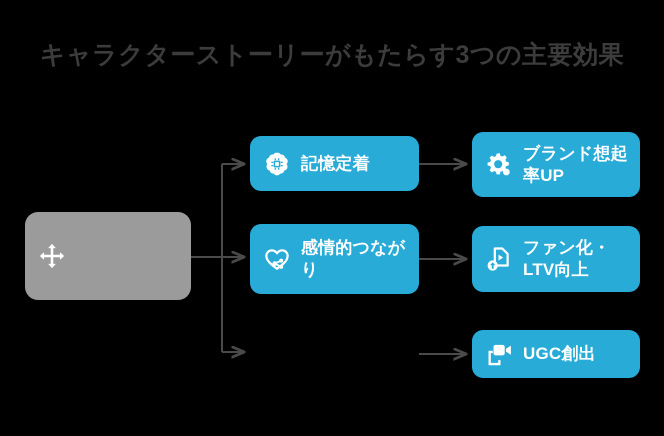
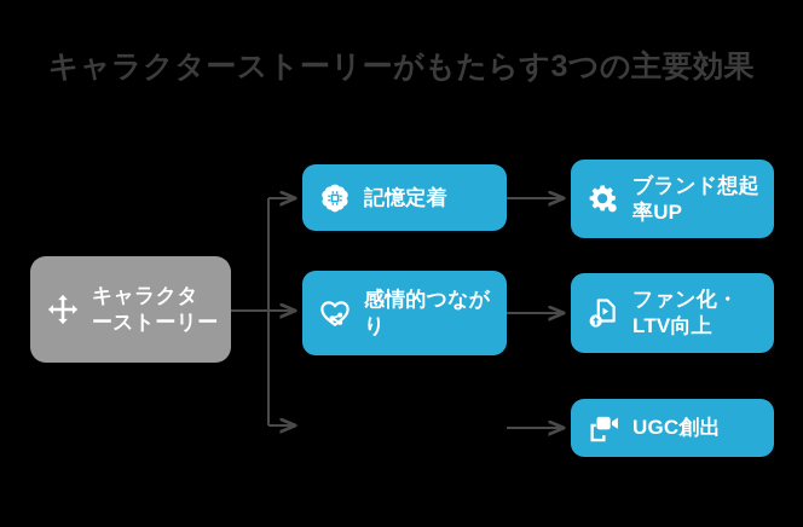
  キャラクターストーリーがもたらす3つの主要効果
+ キャラクターストーリー
  記憶定着
  感情的つながり
  ブランド想起率UP
  ファン化・LTV向上
  UGC創出
